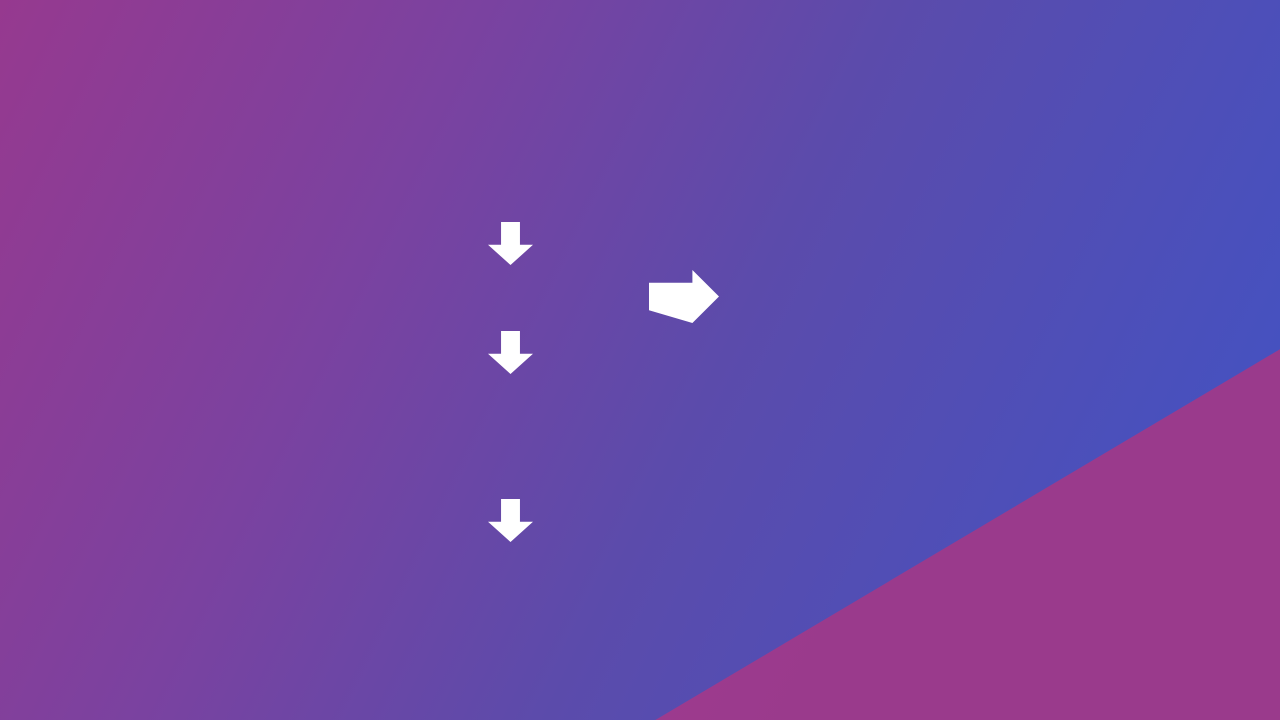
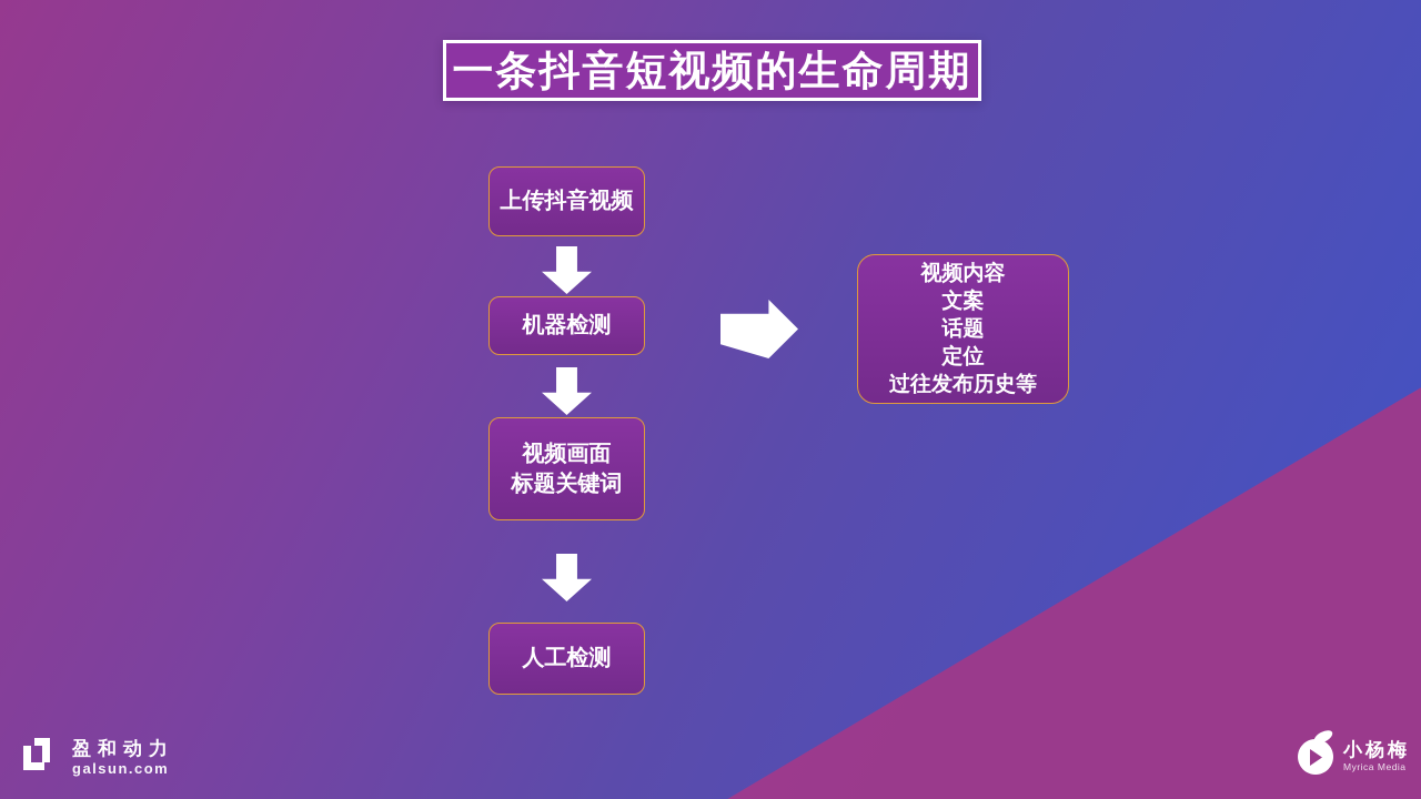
+ 一条抖音短视频的生命周期
+ 上传抖音视频
+ 机器检测
+ 视频画面
+ 标题关键词
+ 人工检测
+ 视频内容
+ 文案
+ 话题
+ 定位
+ 过往发布历史等
+ 盈和动力
+ galsun.com
+ 小杨梅
+ Myrica Media
